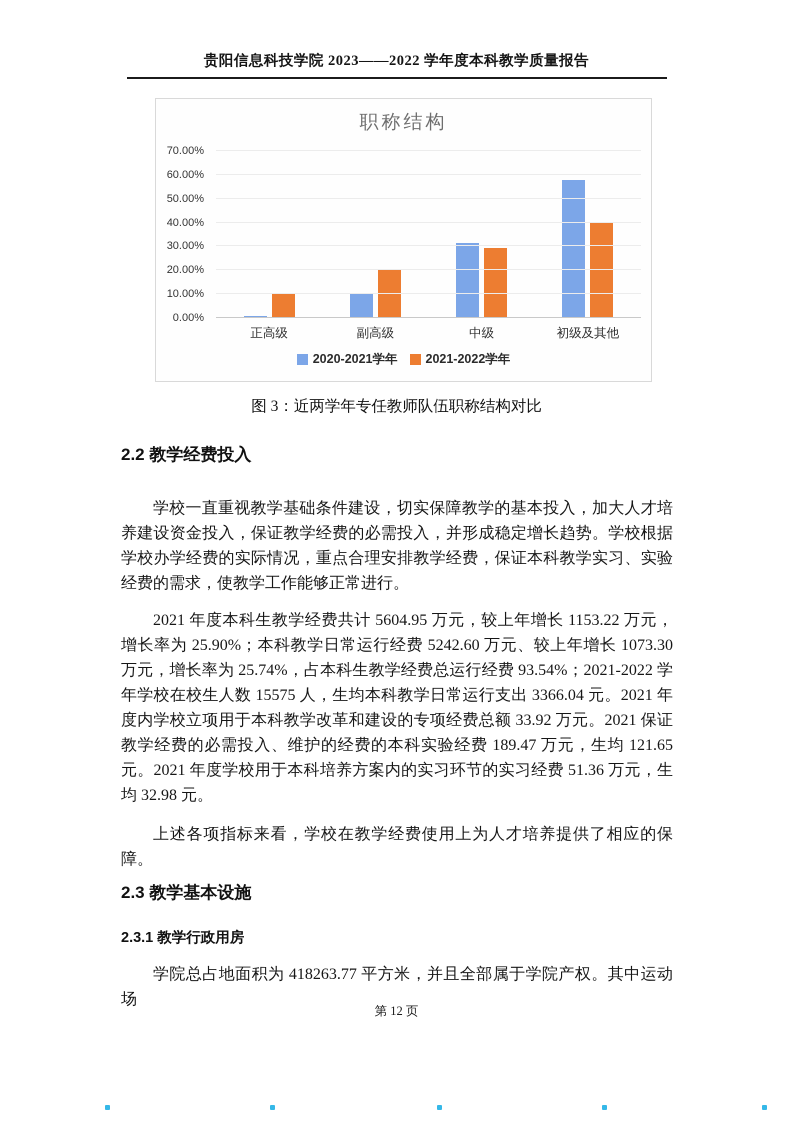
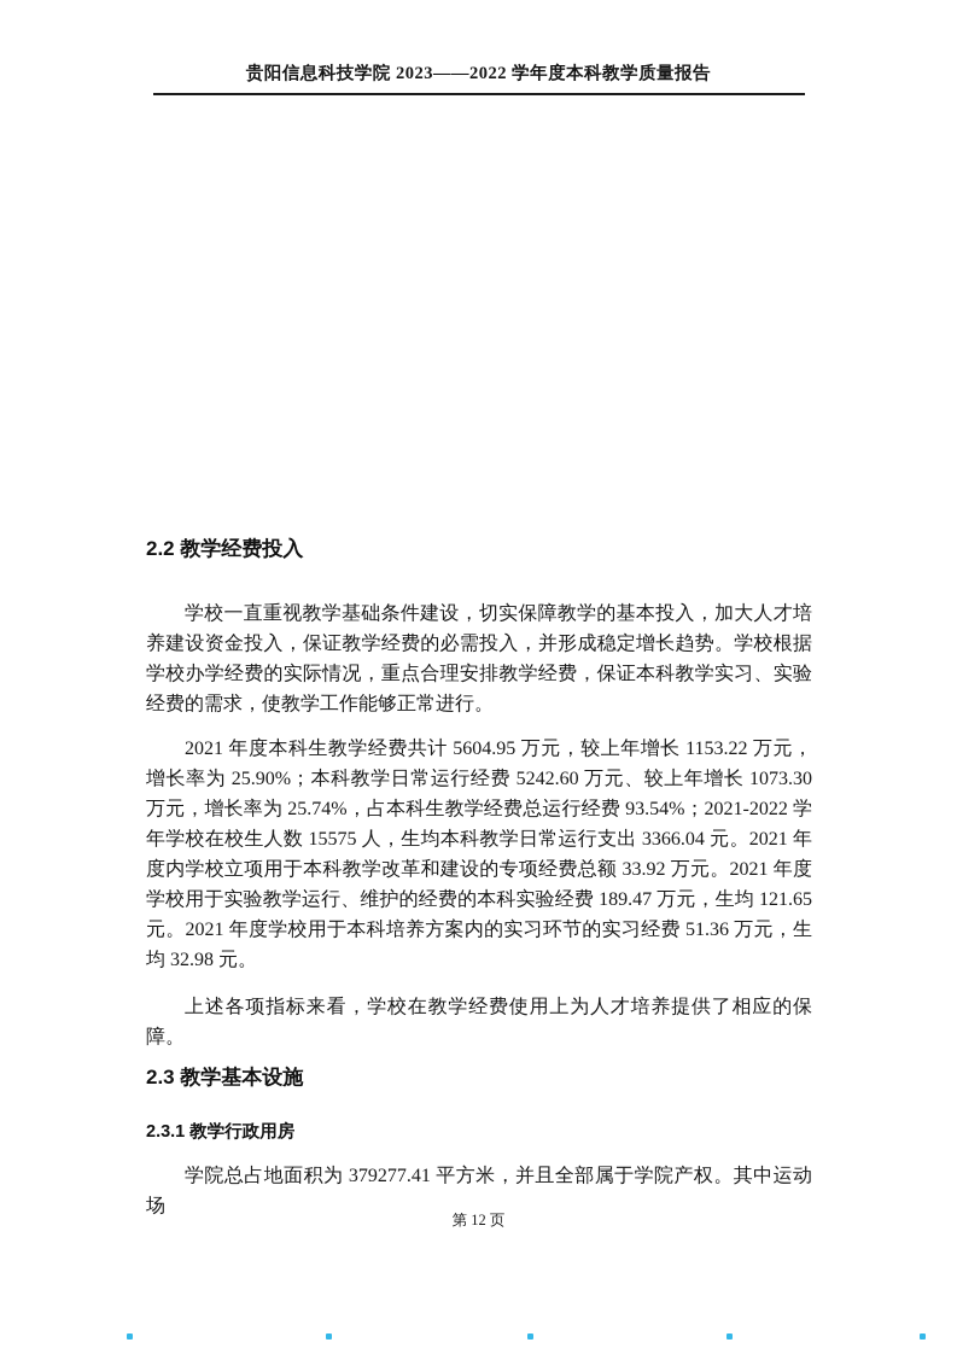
  贵阳信息科技学院 2023——2022 学年度本科教学质量报告
- 职称结构
- 0.00%
- 10.00%
- 20.00%
- 30.00%
- 40.00%
- 50.00%
- 60.00%
- 70.00%
- 正高级
- 副高级
- 中级
- 初级及其他
- 2020-2021学年
- 2021-2022学年
- 图 3：近两学年专任教师队伍职称结构对比
  2.2 教学经费投入
  学校一直重视教学基础条件建设，切实保障教学的基本投入，加大人才培养建设资金投入，保证教学经费的必需投入，并形成稳定增长趋势。学校根据学校办学经费的实际情况，重点合理安排教学经费，保证本科教学实习、实验经费的需求，使教学工作能够正常进行。
- 2021 年度本科生教学经费共计 5604.95 万元，较上年增长 1153.22 万元，增长率为 25.90%；本科教学日常运行经费 5242.60 万元、较上年增长 1073.30 万元，增长率为 25.74%，占本科生教学经费总运行经费 93.54%；2021-2022 学年学校在校生人数 15575 人，生均本科教学日常运行支出 3366.04 元。2021 年度内学校立项用于本科教学改革和建设的专项经费总额 33.92 万元。2021 保证教学经费的必需投入、维护的经费的本科实验经费 189.47 万元，生均 121.65 元。2021 年度学校用于本科培养方案内的实习环节的实习经费 51.36 万元，生均 32.98 元。
+ 2021 年度本科生教学经费共计 5604.95 万元，较上年增长 1153.22 万元，增长率为 25.90%；本科教学日常运行经费 5242.60 万元、较上年增长 1073.30 万元，增长率为 25.74%，占本科生教学经费总运行经费 93.54%；2021-2022 学年学校在校生人数 15575 人，生均本科教学日常运行支出 3366.04 元。2021 年度内学校立项用于本科教学改革和建设的专项经费总额 33.92 万元。2021 年度学校用于实验教学运行、维护的经费的本科实验经费 189.47 万元，生均 121.65 元。2021 年度学校用于本科培养方案内的实习环节的实习经费 51.36 万元，生均 32.98 元。
  上述各项指标来看，学校在教学经费使用上为人才培养提供了相应的保障。
  2.3 教学基本设施
  2.3.1 教学行政用房
- 学院总占地面积为 418263.77 平方米，并且全部属于学院产权。其中运动场
+ 学院总占地面积为 379277.41 平方米，并且全部属于学院产权。其中运动场
  第 12 页
